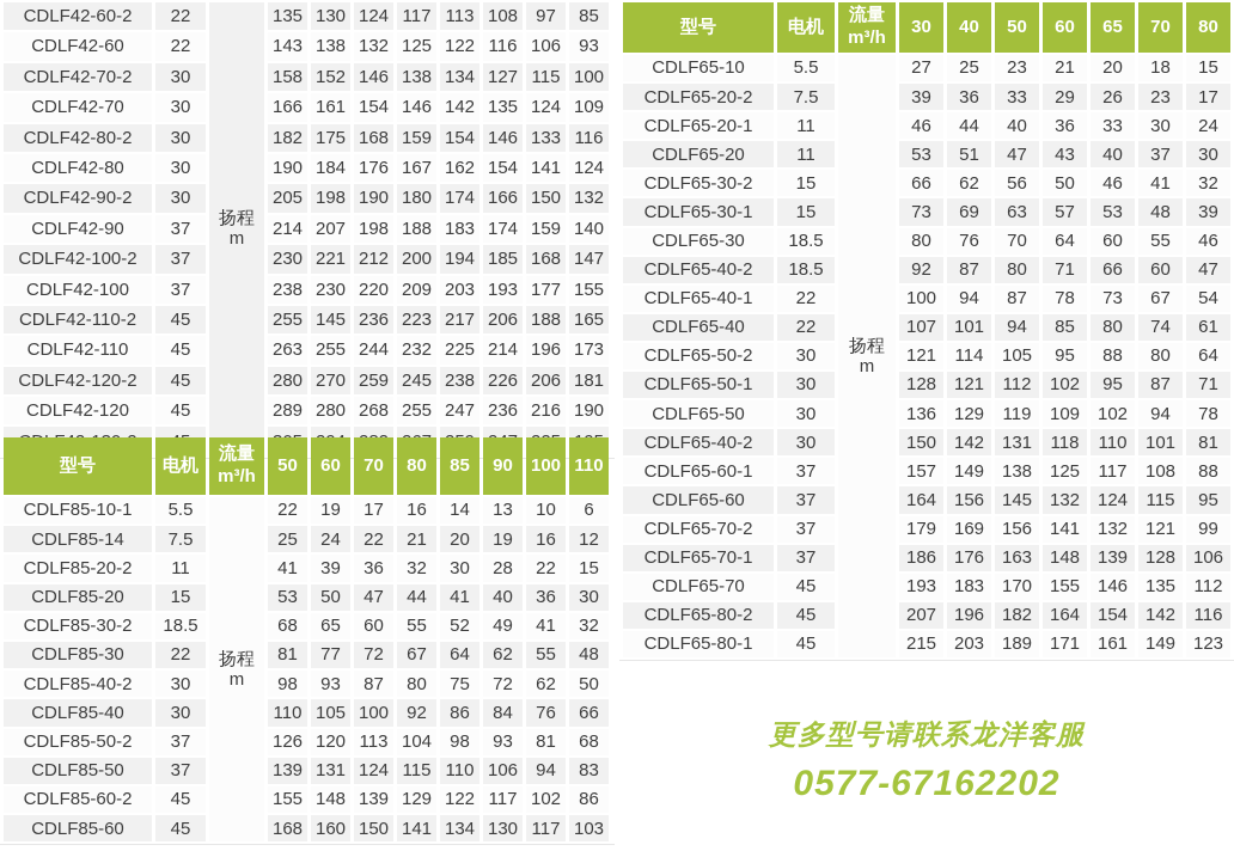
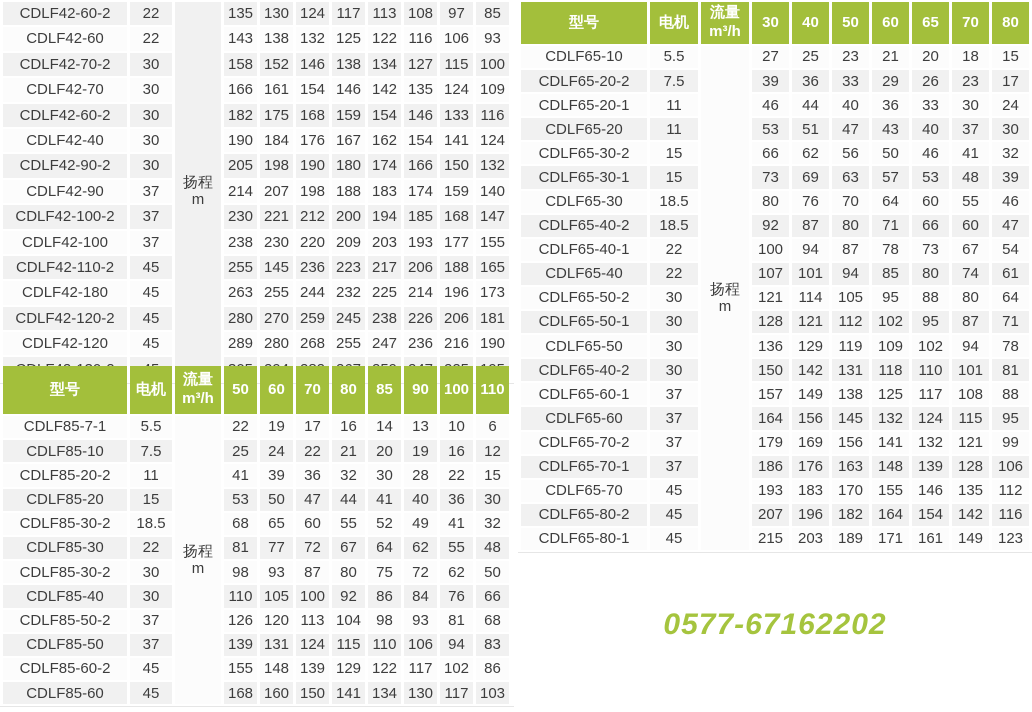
  CDLF42-60-2	22	扬程m	135	130	124	117	113	108	97	85
  CDLF42-60	22	143	138	132	125	122	116	106	93
  CDLF42-70-2	30	158	152	146	138	134	127	115	100
  CDLF42-70	30	166	161	154	146	142	135	124	109
- CDLF42-80-2	30	182	175	168	159	154	146	133	116
+ CDLF42-60-2	30	182	175	168	159	154	146	133	116
- CDLF42-80	30	190	184	176	167	162	154	141	124
+ CDLF42-40	30	190	184	176	167	162	154	141	124
  CDLF42-90-2	30	205	198	190	180	174	166	150	132
  CDLF42-90	37	214	207	198	188	183	174	159	140
  CDLF42-100-2	37	230	221	212	200	194	185	168	147
  CDLF42-100	37	238	230	220	209	203	193	177	155
  CDLF42-110-2	45	255	145	236	223	217	206	188	165
- CDLF42-110	45	263	255	244	232	225	214	196	173
+ CDLF42-180	45	263	255	244	232	225	214	196	173
  CDLF42-120-2	45	280	270	259	245	238	226	206	181
  CDLF42-120	45	289	280	268	255	247	236	216	190
  型号	电机	流量m³/h	50	60	70	80	85	90	100	110
- CDLF85-10-1	5.5	扬程m	22	19	17	16	14	13	10	6
+ CDLF85-7-1	5.5	扬程m	22	19	17	16	14	13	10	6
- CDLF85-14	7.5	25	24	22	21	20	19	16	12
+ CDLF85-10	7.5	25	24	22	21	20	19	16	12
  CDLF85-20-2	11	41	39	36	32	30	28	22	15
  CDLF85-20	15	53	50	47	44	41	40	36	30
  CDLF85-30-2	18.5	68	65	60	55	52	49	41	32
  CDLF85-30	22	81	77	72	67	64	62	55	48
- CDLF85-40-2	30	98	93	87	80	75	72	62	50
+ CDLF85-30-2	30	98	93	87	80	75	72	62	50
  CDLF85-40	30	110	105	100	92	86	84	76	66
  CDLF85-50-2	37	126	120	113	104	98	93	81	68
  CDLF85-50	37	139	131	124	115	110	106	94	83
  CDLF85-60-2	45	155	148	139	129	122	117	102	86
  CDLF85-60	45	168	160	150	141	134	130	117	103
  型号	电机	流量m³/h	30	40	50	60	65	70	80
  CDLF65-10	5.5	扬程m	27	25	23	21	20	18	15
  CDLF65-20-2	7.5	39	36	33	29	26	23	17
  CDLF65-20-1	11	46	44	40	36	33	30	24
  CDLF65-20	11	53	51	47	43	40	37	30
  CDLF65-30-2	15	66	62	56	50	46	41	32
  CDLF65-30-1	15	73	69	63	57	53	48	39
  CDLF65-30	18.5	80	76	70	64	60	55	46
  CDLF65-40-2	18.5	92	87	80	71	66	60	47
  CDLF65-40-1	22	100	94	87	78	73	67	54
  CDLF65-40	22	107	101	94	85	80	74	61
  CDLF65-50-2	30	121	114	105	95	88	80	64
  CDLF65-50-1	30	128	121	112	102	95	87	71
  CDLF65-50	30	136	129	119	109	102	94	78
  CDLF65-40-2	30	150	142	131	118	110	101	81
  CDLF65-60-1	37	157	149	138	125	117	108	88
  CDLF65-60	37	164	156	145	132	124	115	95
  CDLF65-70-2	37	179	169	156	141	132	121	99
  CDLF65-70-1	37	186	176	163	148	139	128	106
  CDLF65-70	45	193	183	170	155	146	135	112
  CDLF65-80-2	45	207	196	182	164	154	142	116
  CDLF65-80-1	45	215	203	189	171	161	149	123
- 更多型号请联系龙洋客服
  0577-67162202
